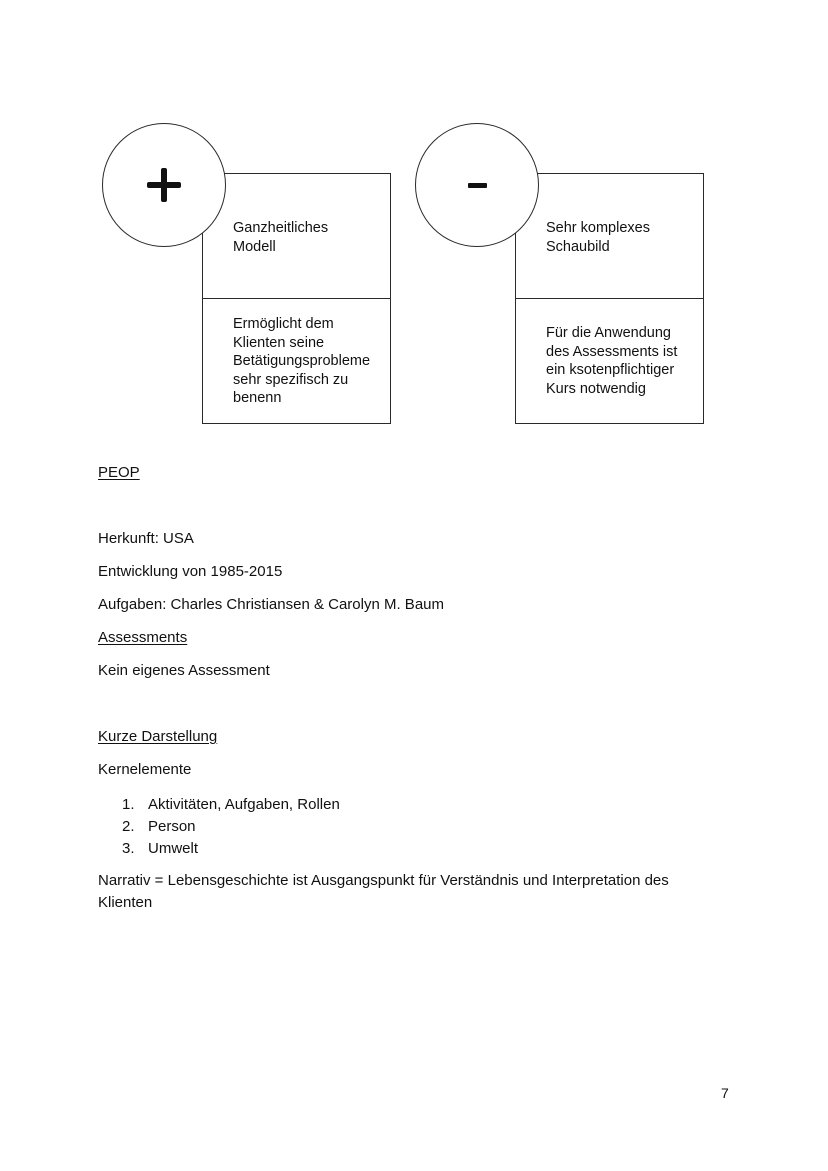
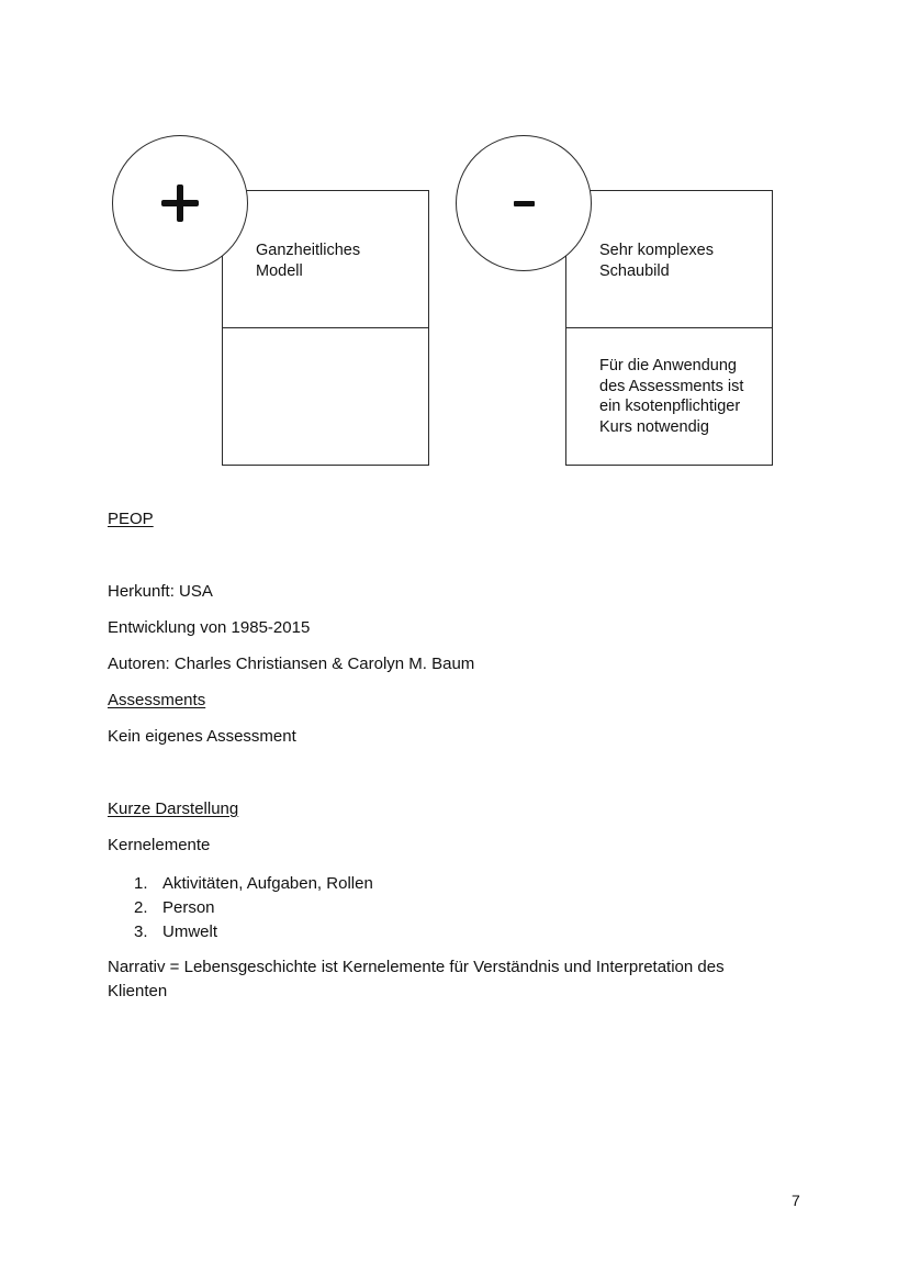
  Ganzheitliches
  Modell
- Ermöglicht dem
- Klienten seine
- Betätigungsprobleme
- sehr spezifisch zu
- benenn
  Sehr komplexes
  Schaubild
  Für die Anwendung
  des Assessments ist
  ein ksotenpflichtiger
  Kurs notwendig
  PEOP
  Herkunft: USA
  Entwicklung von 1985-2015
- Aufgaben: Charles Christiansen & Carolyn M. Baum
+ Autoren: Charles Christiansen & Carolyn M. Baum
  Assessments
  Kein eigenes Assessment
  Kurze Darstellung
  Kernelemente
  1.
  Aktivitäten, Aufgaben, Rollen
  2.
  Person
  3.
  Umwelt
- Narrativ = Lebensgeschichte ist Ausgangspunkt für Verständnis und Interpretation des
+ Narrativ = Lebensgeschichte ist Kernelemente für Verständnis und Interpretation des
  Klienten
  7
